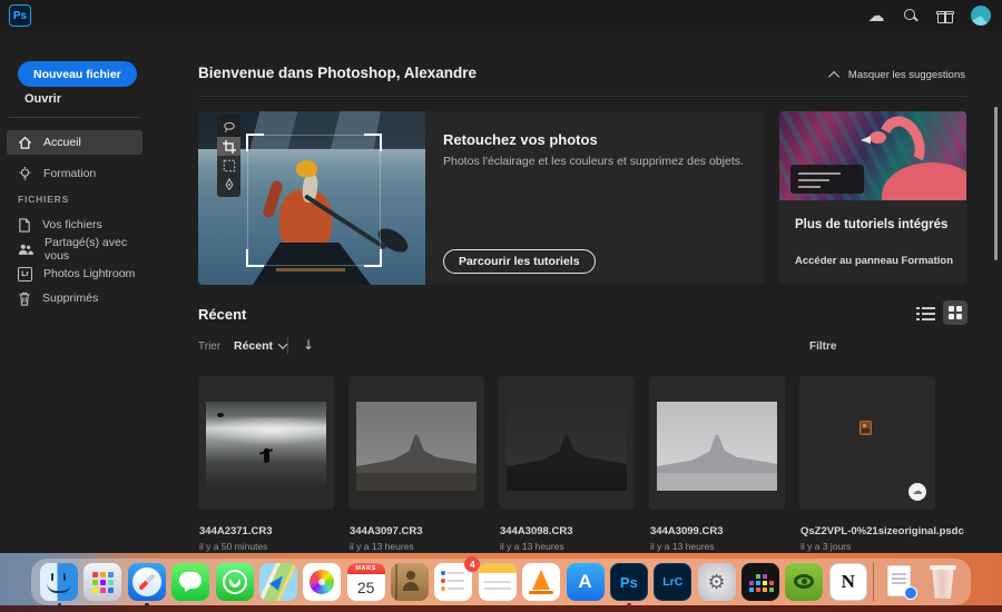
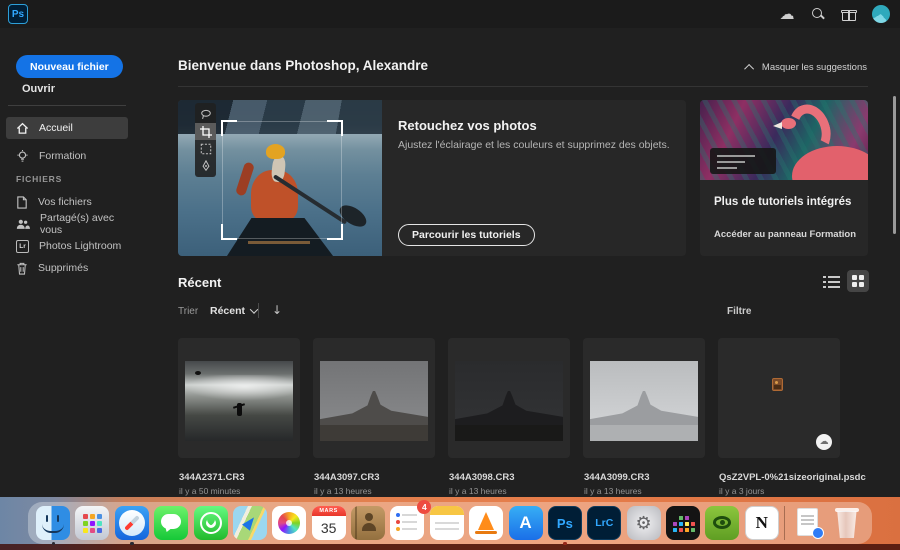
  Ps
  ☁
  Nouveau fichier
  Ouvrir
  Accueil
  Formation
  FICHIERS
  Vos fichiers
  Partagé(s) avec vous
  Photos Lightroom
  Supprimés
  Bienvenue dans Photoshop, Alexandre
  Masquer les suggestions
  Retouchez vos photos
- Photos l'éclairage et les couleurs et supprimez des objets.
+ Ajustez l'éclairage et les couleurs et supprimez des objets.
  Parcourir les tutoriels
  Plus de tutoriels intégrés
  Accéder au panneau Formation
  Récent
  Trier
  Récent
  ↓
  Filtre
  ☁
  344A2371.CR3
  344A3097.CR3
  344A3098.CR3
  344A3099.CR3
  QsZ2VPL-0%21sizeoriginal.psdc
  il y a 50 minutes
  il y a 13 heures
  il y a 13 heures
  il y a 13 heures
  il y a 3 jours
- 25
+ 35
  4
  A
  Ps
  LrC
  ⚙
  N
